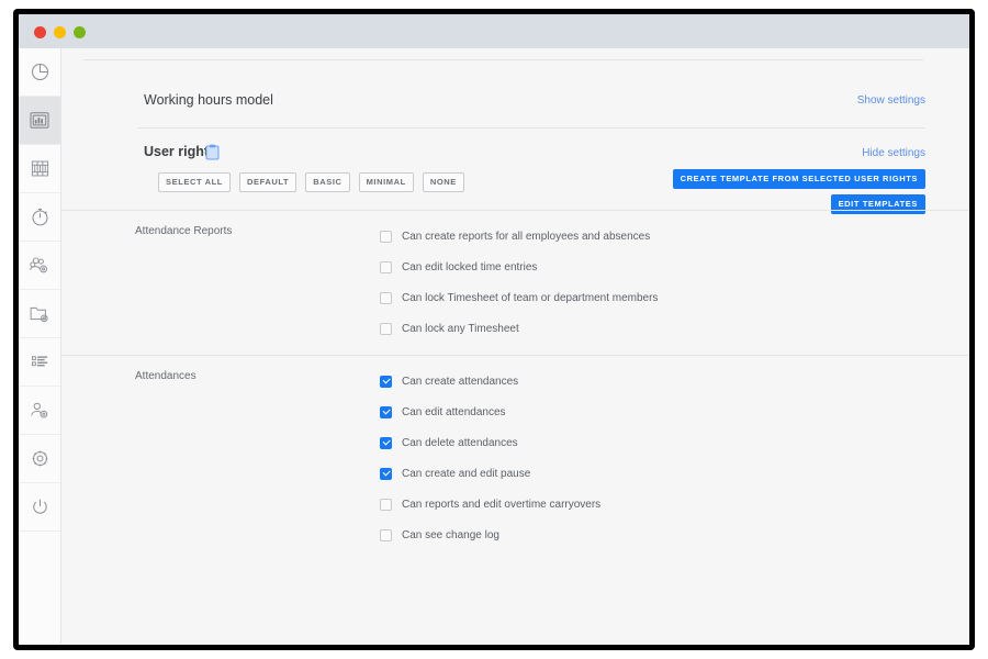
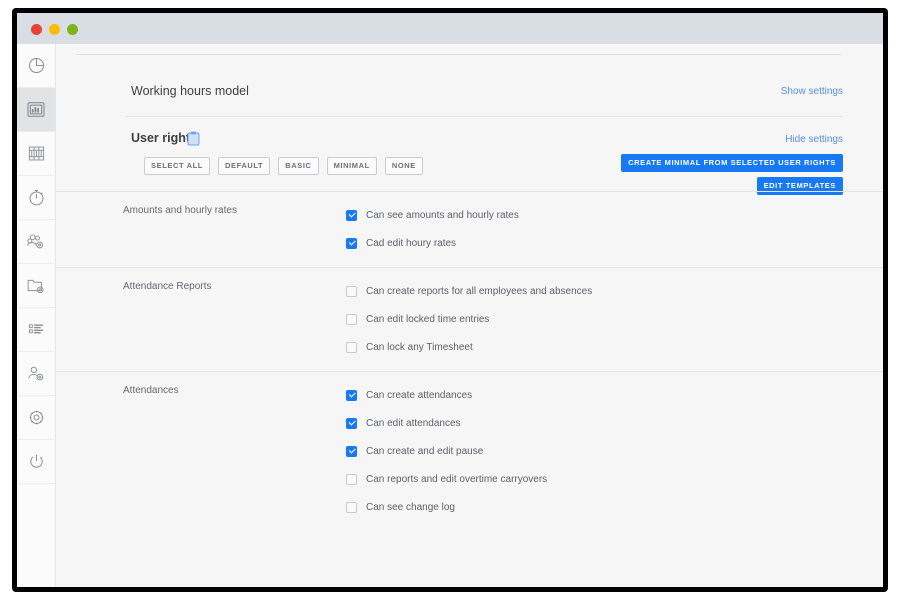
  Working hours model
  Show settings
  User righ
  Hide settings
  SELECT ALL
  DEFAULT
  BASIC
  MINIMAL
  NONE
- CREATE TEMPLATE FROM SELECTED USER RIGHTS
+ CREATE MINIMAL FROM SELECTED USER RIGHTS
  EDIT TEMPLATES
+ Amounts and hourly rates
+ Can see amounts and hourly rates
+ Cad edit houry rates
  Attendance Reports
  Can create reports for all employees and absences
  Can edit locked time entries
- Can lock Timesheet of team or department members
  Can lock any Timesheet
  Attendances
  Can create attendances
  Can edit attendances
- Can delete attendances
  Can create and edit pause
  Can reports and edit overtime carryovers
  Can see change log
